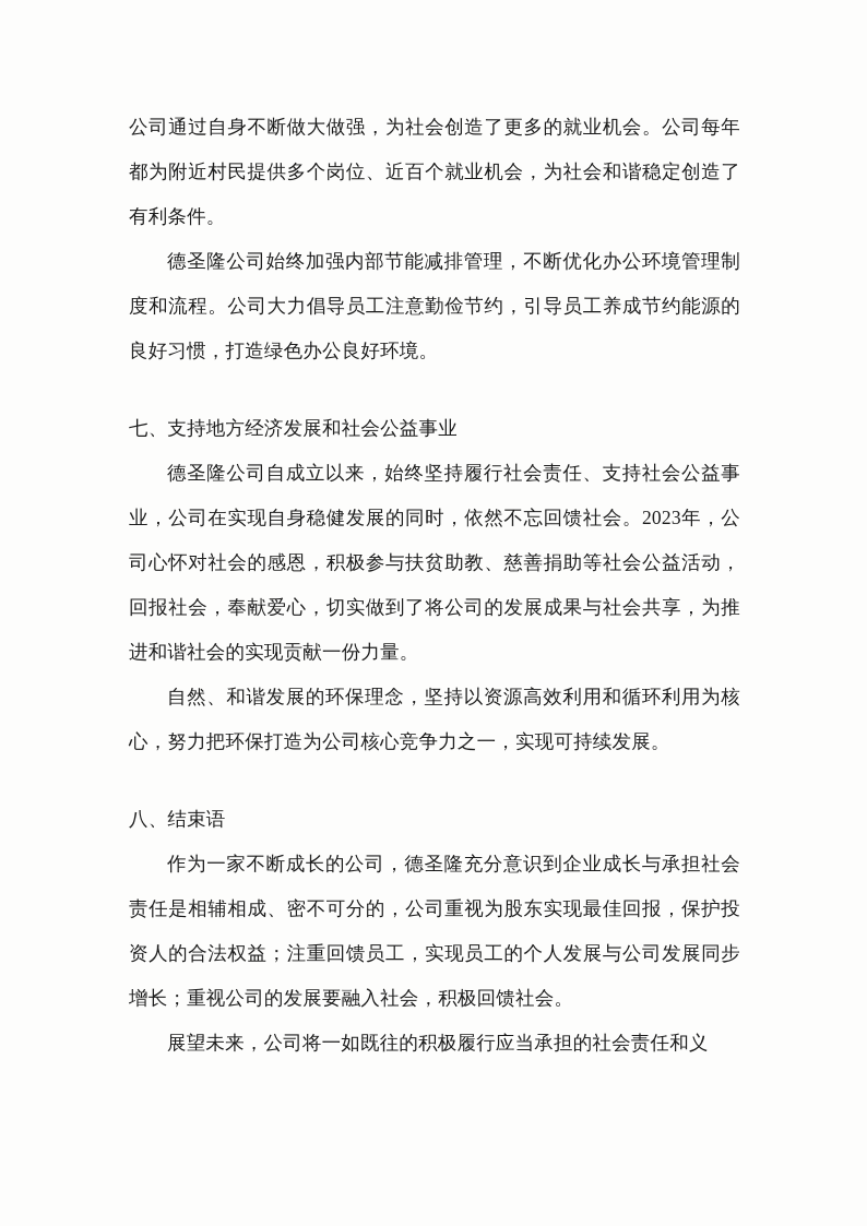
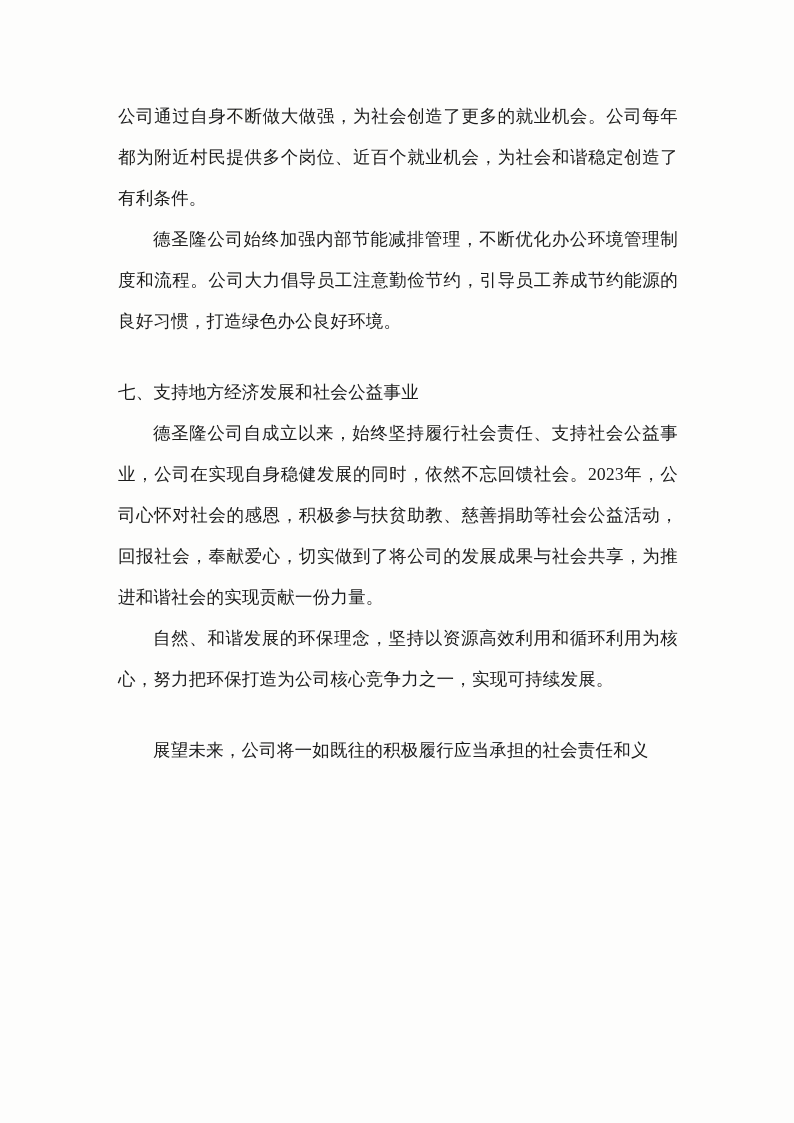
  公司通过自身不断做大做强，为社会创造了更多的就业机会。公司每年都为附近村民提供多个岗位、近百个就业机会，为社会和谐稳定创造了有利条件。
  德圣隆公司始终加强内部节能减排管理，不断优化办公环境管理制度和流程。公司大力倡导员工注意勤俭节约，引导员工养成节约能源的良好习惯，打造绿色办公良好环境。
  七、支持地方经济发展和社会公益事业
  德圣隆公司自成立以来，始终坚持履行社会责任、支持社会公益事业，公司在实现自身稳健发展的同时，依然不忘回馈社会。2023年，公司心怀对社会的感恩，积极参与扶贫助教、慈善捐助等社会公益活动，回报社会，奉献爱心，切实做到了将公司的发展成果与社会共享，为推进和谐社会的实现贡献一份力量。
  自然、和谐发展的环保理念，坚持以资源高效利用和循环利用为核心，努力把环保打造为公司核心竞争力之一，实现可持续发展。
- 八、结束语
- 作为一家不断成长的公司，德圣隆充分意识到企业成长与承担社会责任是相辅相成、密不可分的，公司重视为股东实现最佳回报，保护投资人的合法权益；注重回馈员工，实现员工的个人发展与公司发展同步增长；重视公司的发展要融入社会，积极回馈社会。
  展望未来，公司将一如既往的积极履行应当承担的社会责任和义
